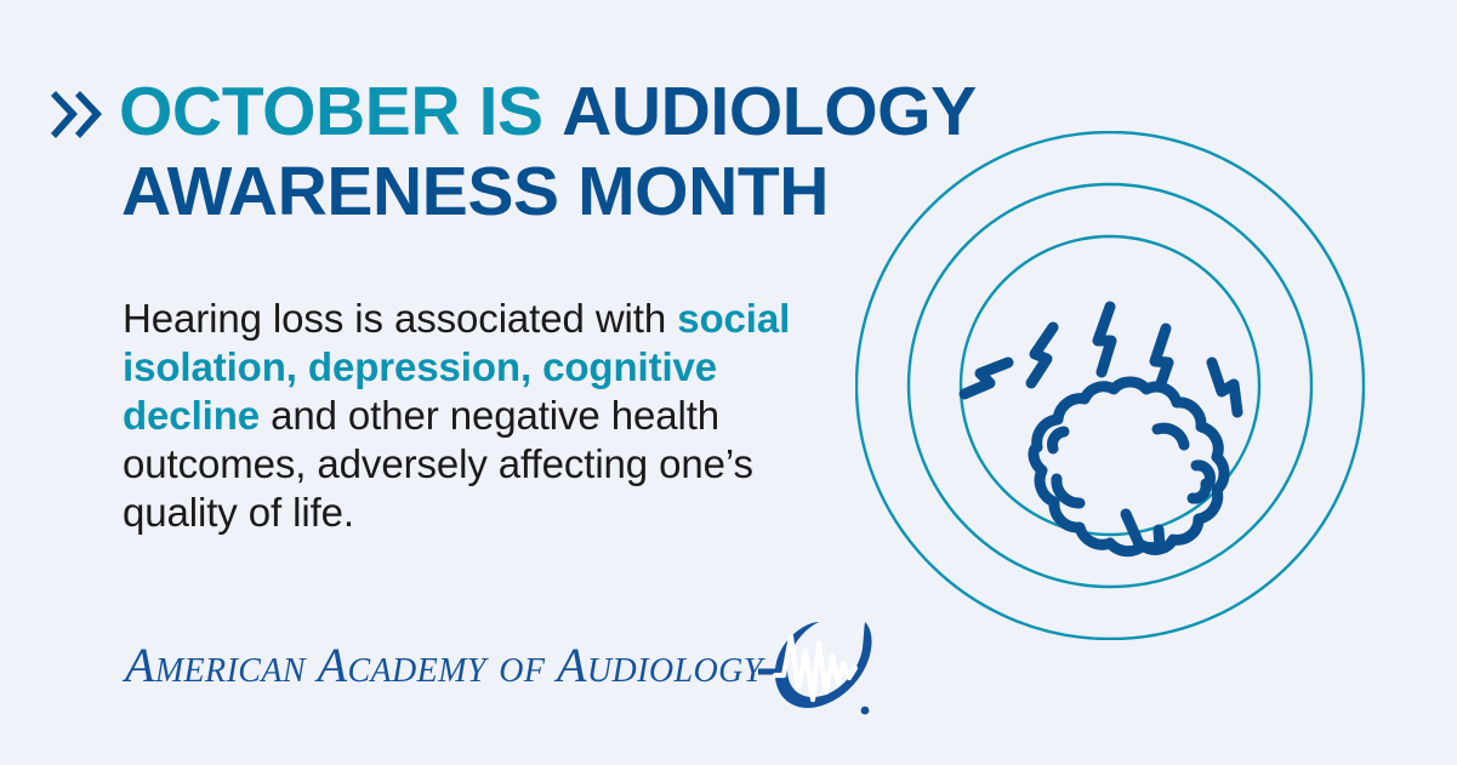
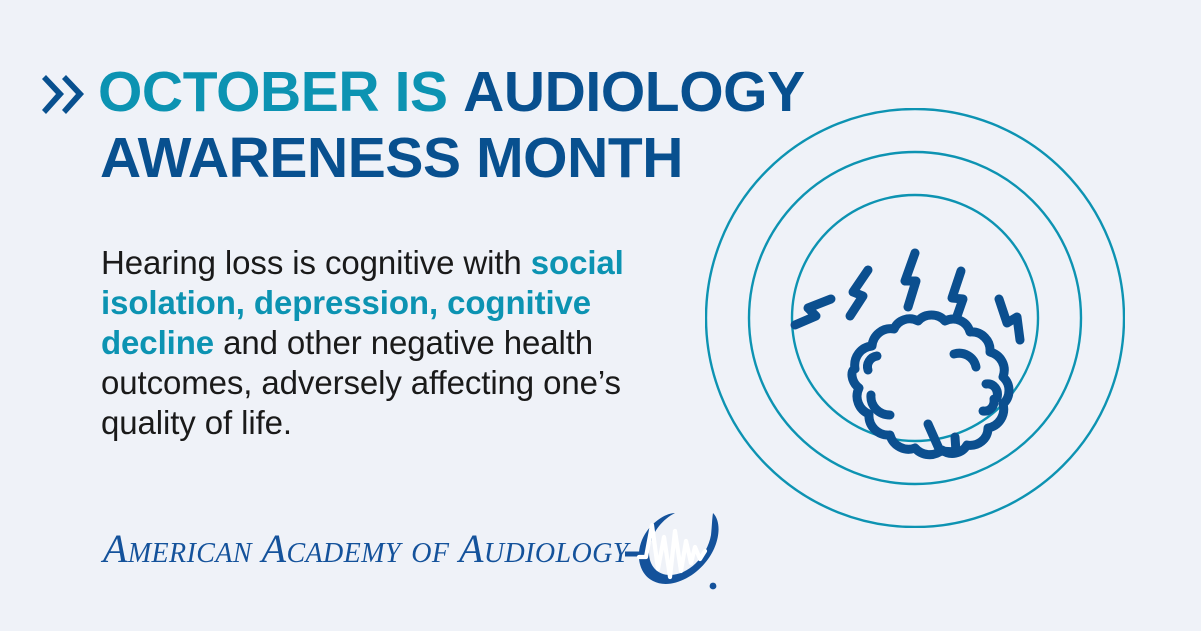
  OCTOBER IS AUDIOLOGY
  AWARENESS MONTH
- Hearing loss is associated with social isolation, depression, cognitive decline and other negative health outcomes, adversely affecting one’s quality of life.
+ Hearing loss is cognitive with social isolation, depression, cognitive decline and other negative health outcomes, adversely affecting one’s quality of life.
  American Academy of Audiology
